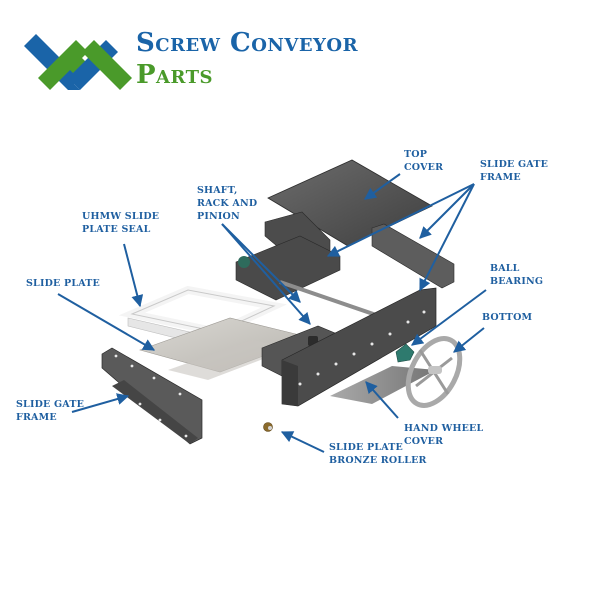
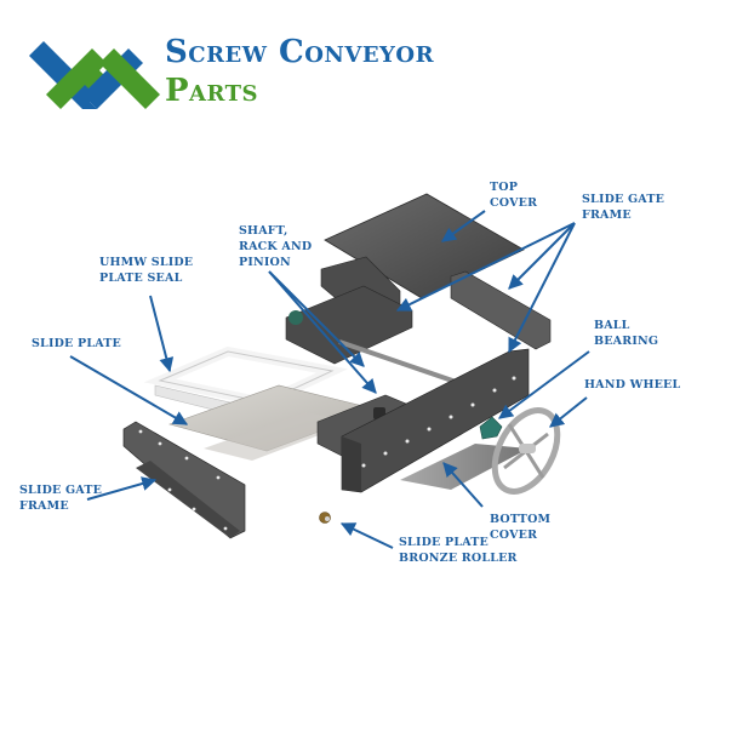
  Screw Conveyor
  Parts
  TOP
  COVER
  SLIDE GATE
  FRAME
  SHAFT,
  RACK AND
  PINION
  UHMW SLIDE
  PLATE SEAL
  SLIDE PLATE
  BALL
  BEARING
- BOTTOM
+ HAND WHEEL
  SLIDE GATE
  FRAME
- HAND WHEEL
+ BOTTOM
  COVER
  SLIDE PLATE
  BRONZE ROLLER
